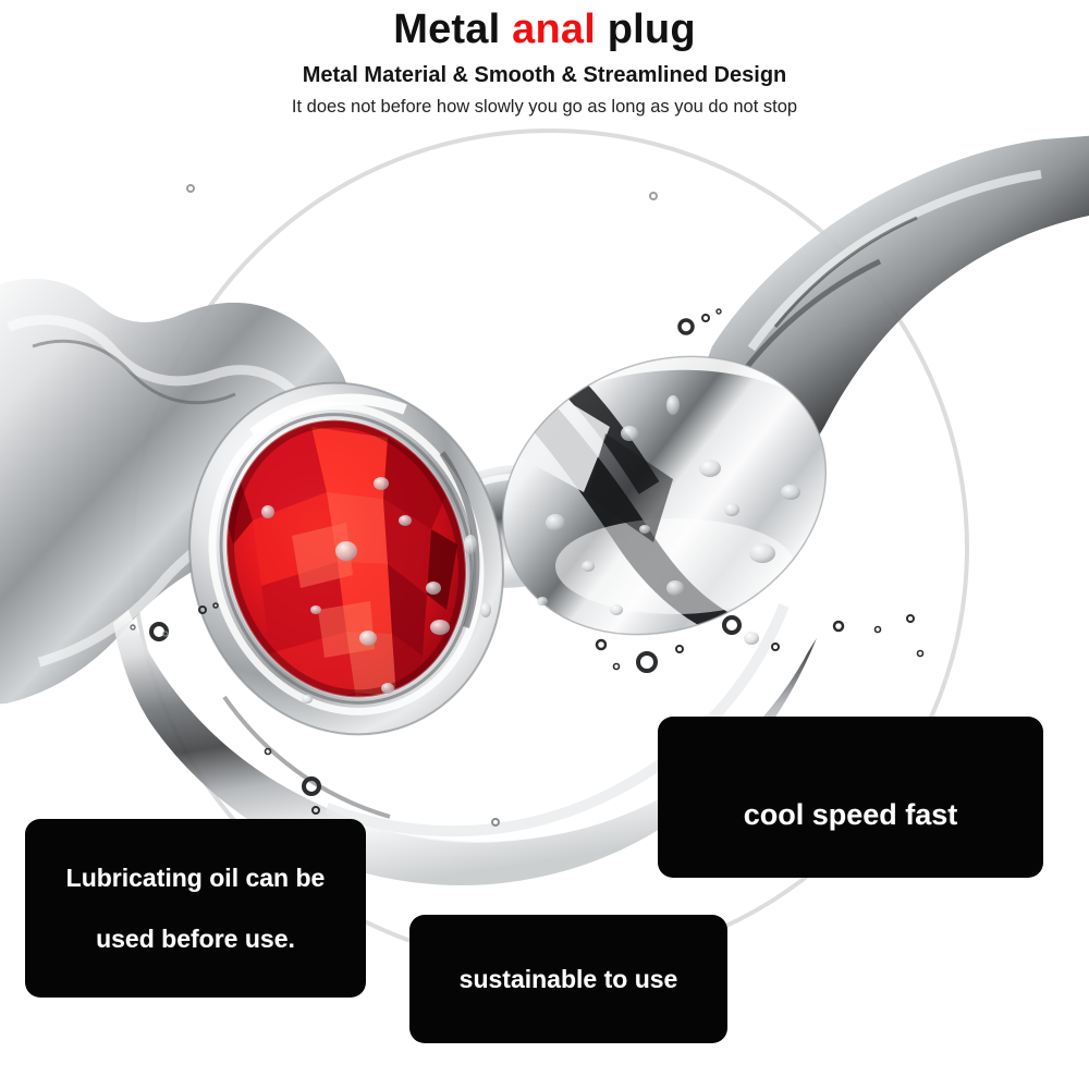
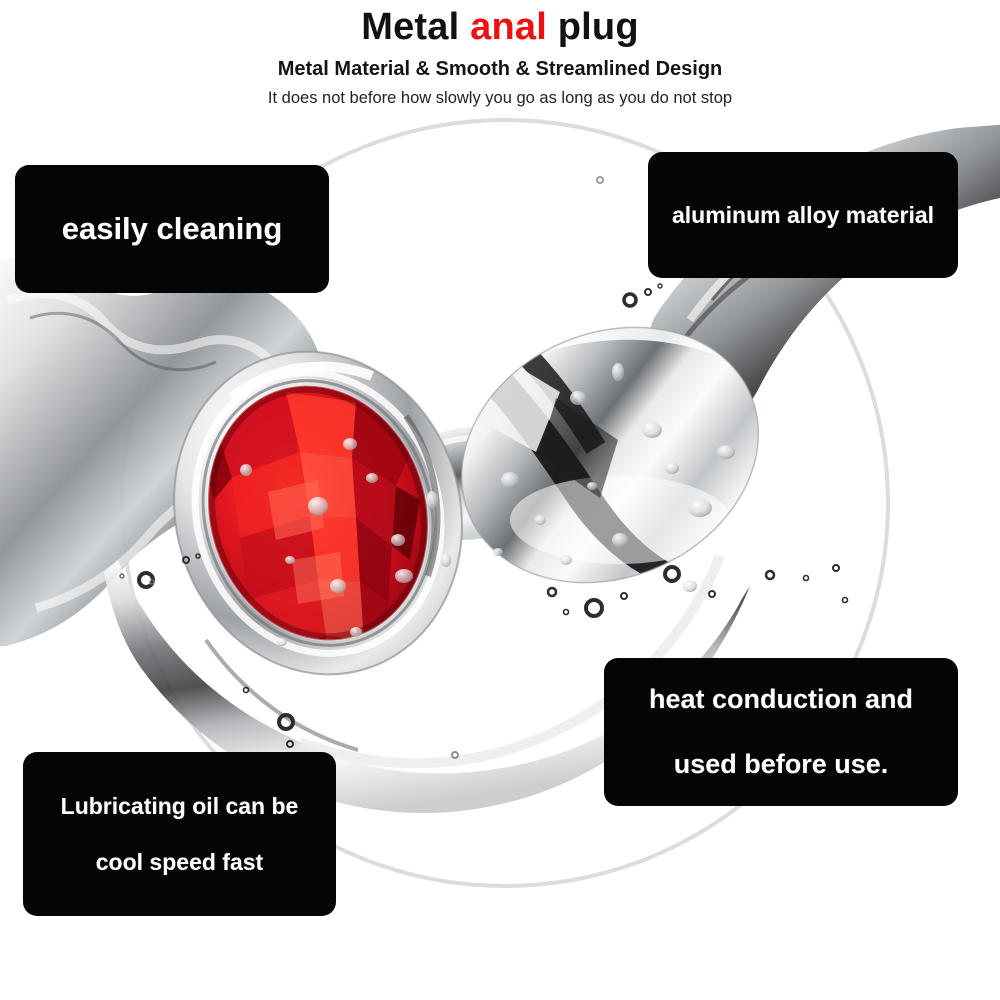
  Metal anal plug
  Metal Material & Smooth & Streamlined Design
  It does not before how slowly you go as long as you do not stop
+ easily cleaning
+ aluminum alloy material
+ heat conduction and
- cool speed fast
+ used before use.
  Lubricating oil can be
- used before use.
+ cool speed fast
- sustainable to use
